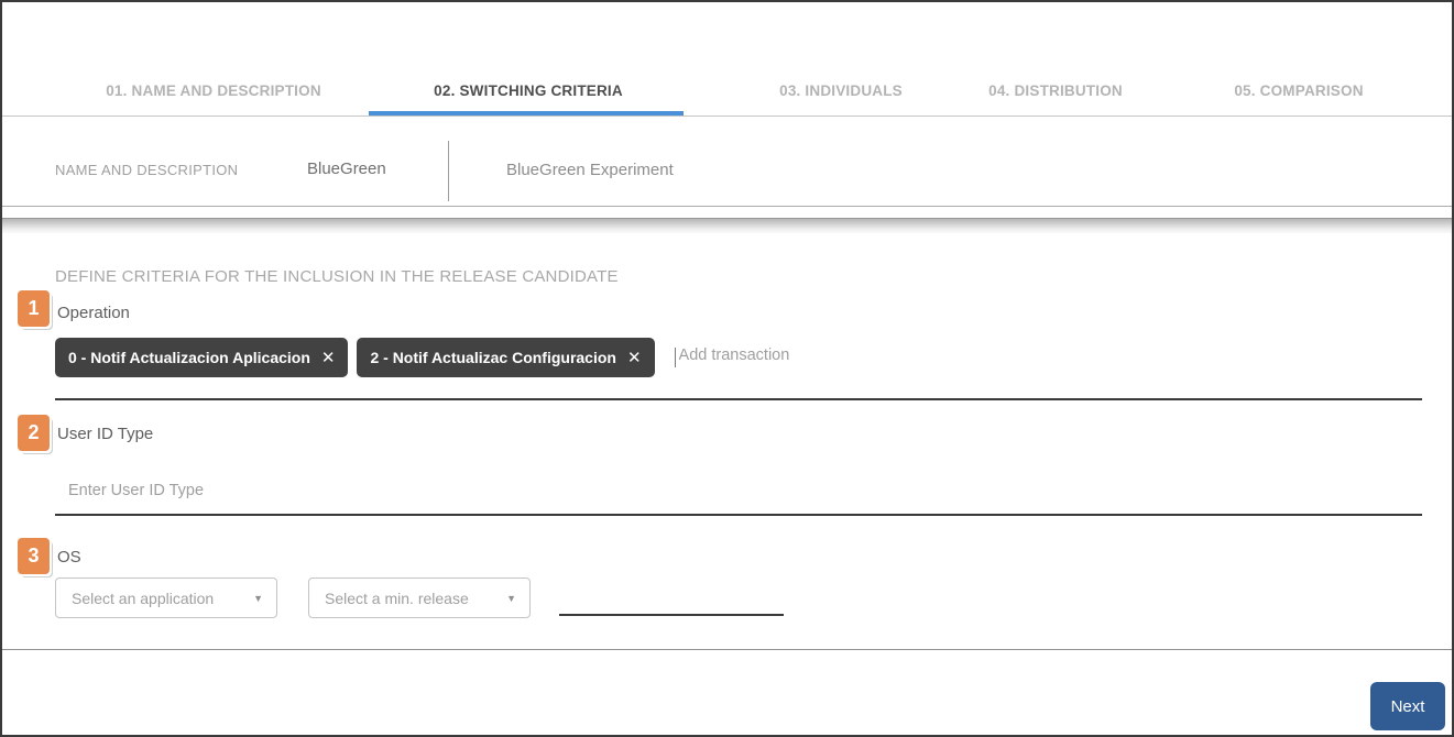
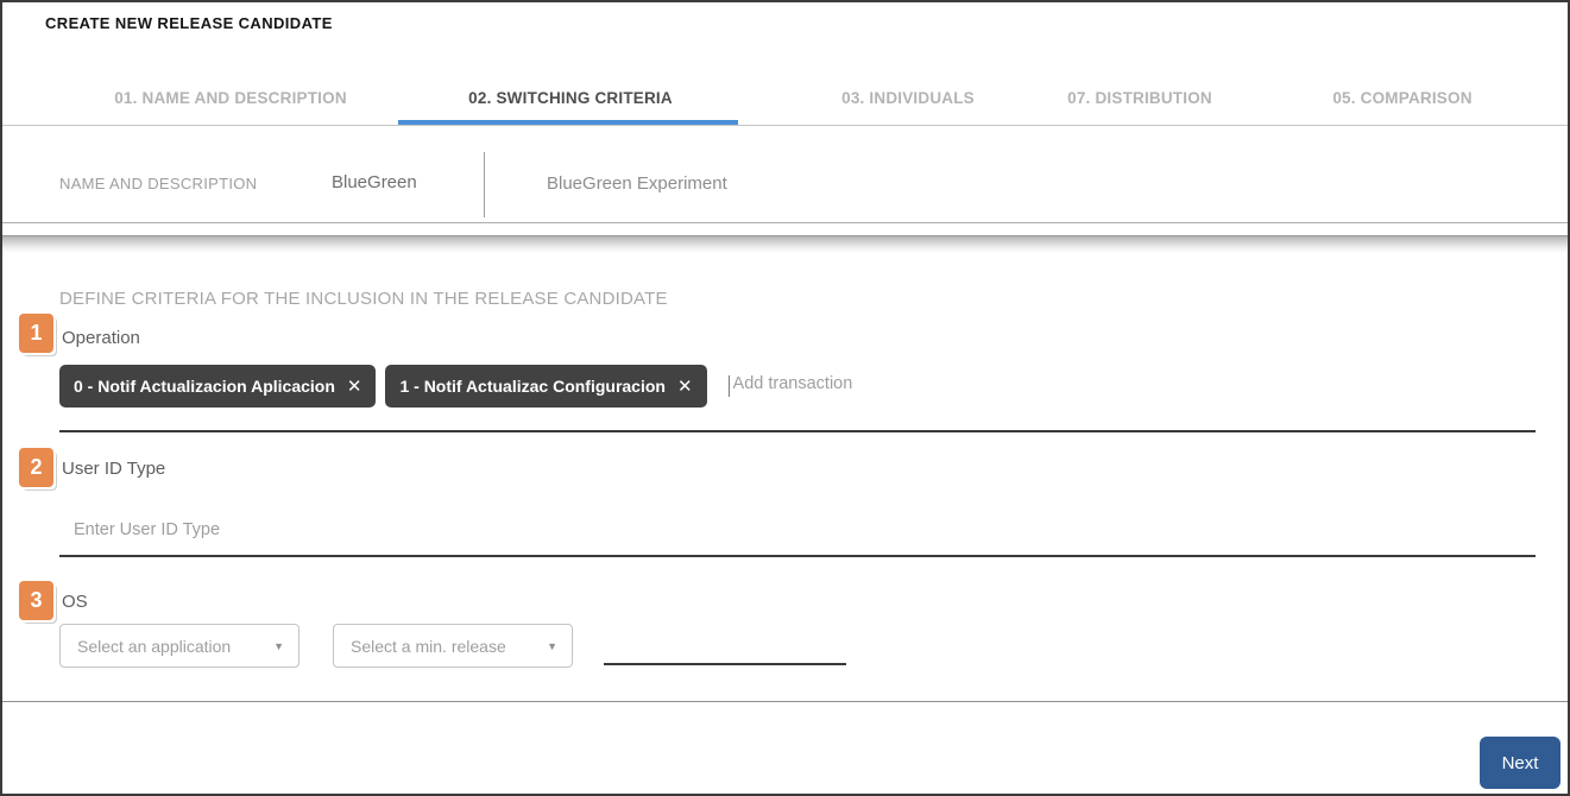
+ CREATE NEW RELEASE CANDIDATE
  01. NAME AND DESCRIPTION
  02. SWITCHING CRITERIA
  03. INDIVIDUALS
- 04. DISTRIBUTION
+ 07. DISTRIBUTION
  05. COMPARISON
  NAME AND DESCRIPTION
  BlueGreen
  BlueGreen Experiment
  DEFINE CRITERIA FOR THE INCLUSION IN THE RELEASE CANDIDATE
  1
  Operation
  0 - Notif Actualizacion Aplicacion
  ✕
- 2 - Notif Actualizac Configuracion
+ 1 - Notif Actualizac Configuracion
  ✕
  Add transaction
  2
  User ID Type
  Enter User ID Type
  3
  OS
  Select an application
  ▼
  Select a min. release
  ▼
  Next
